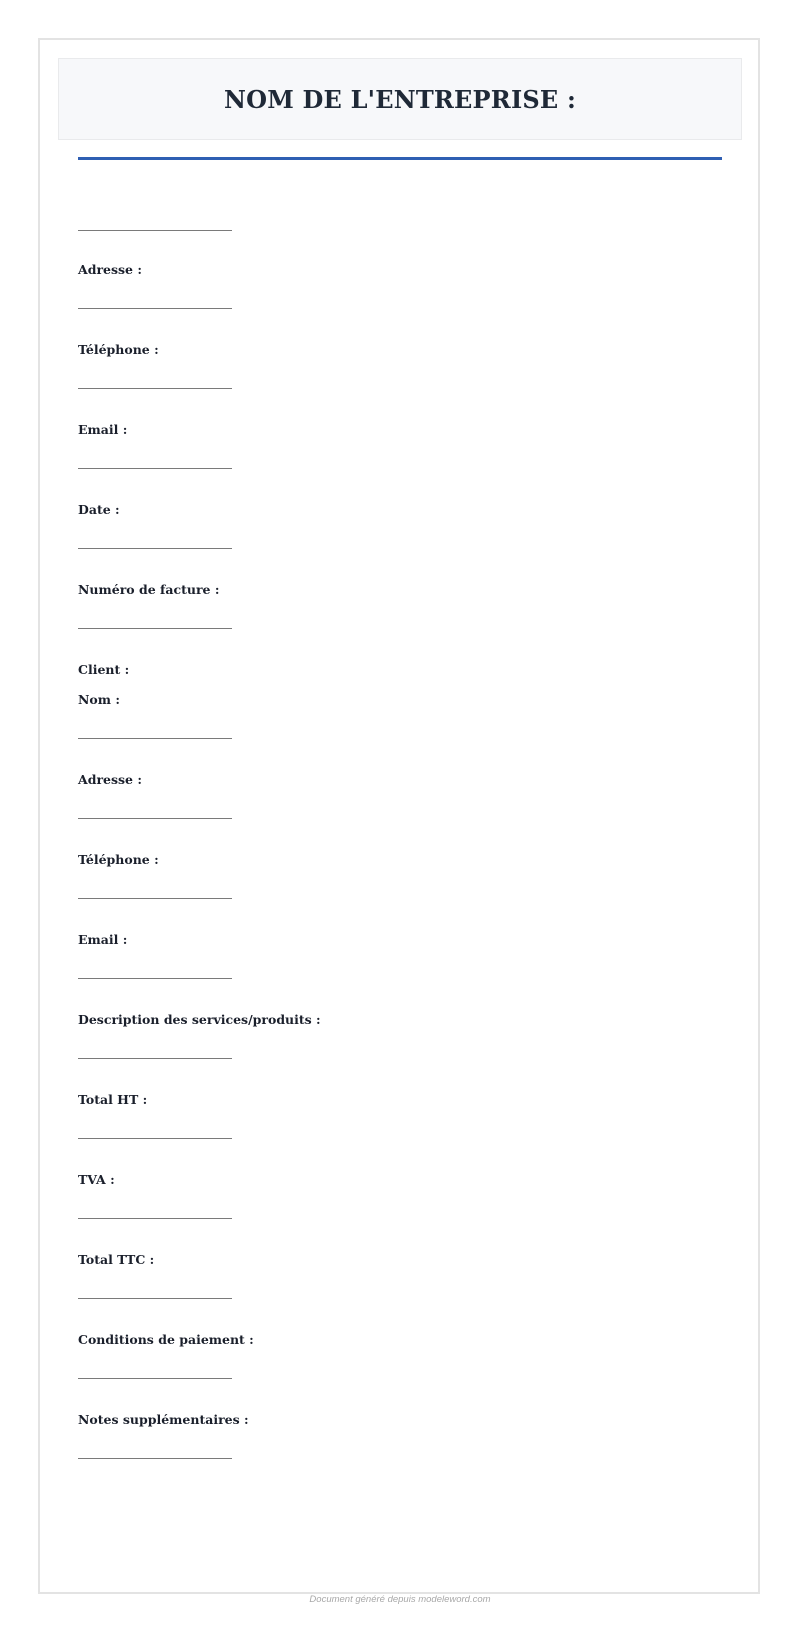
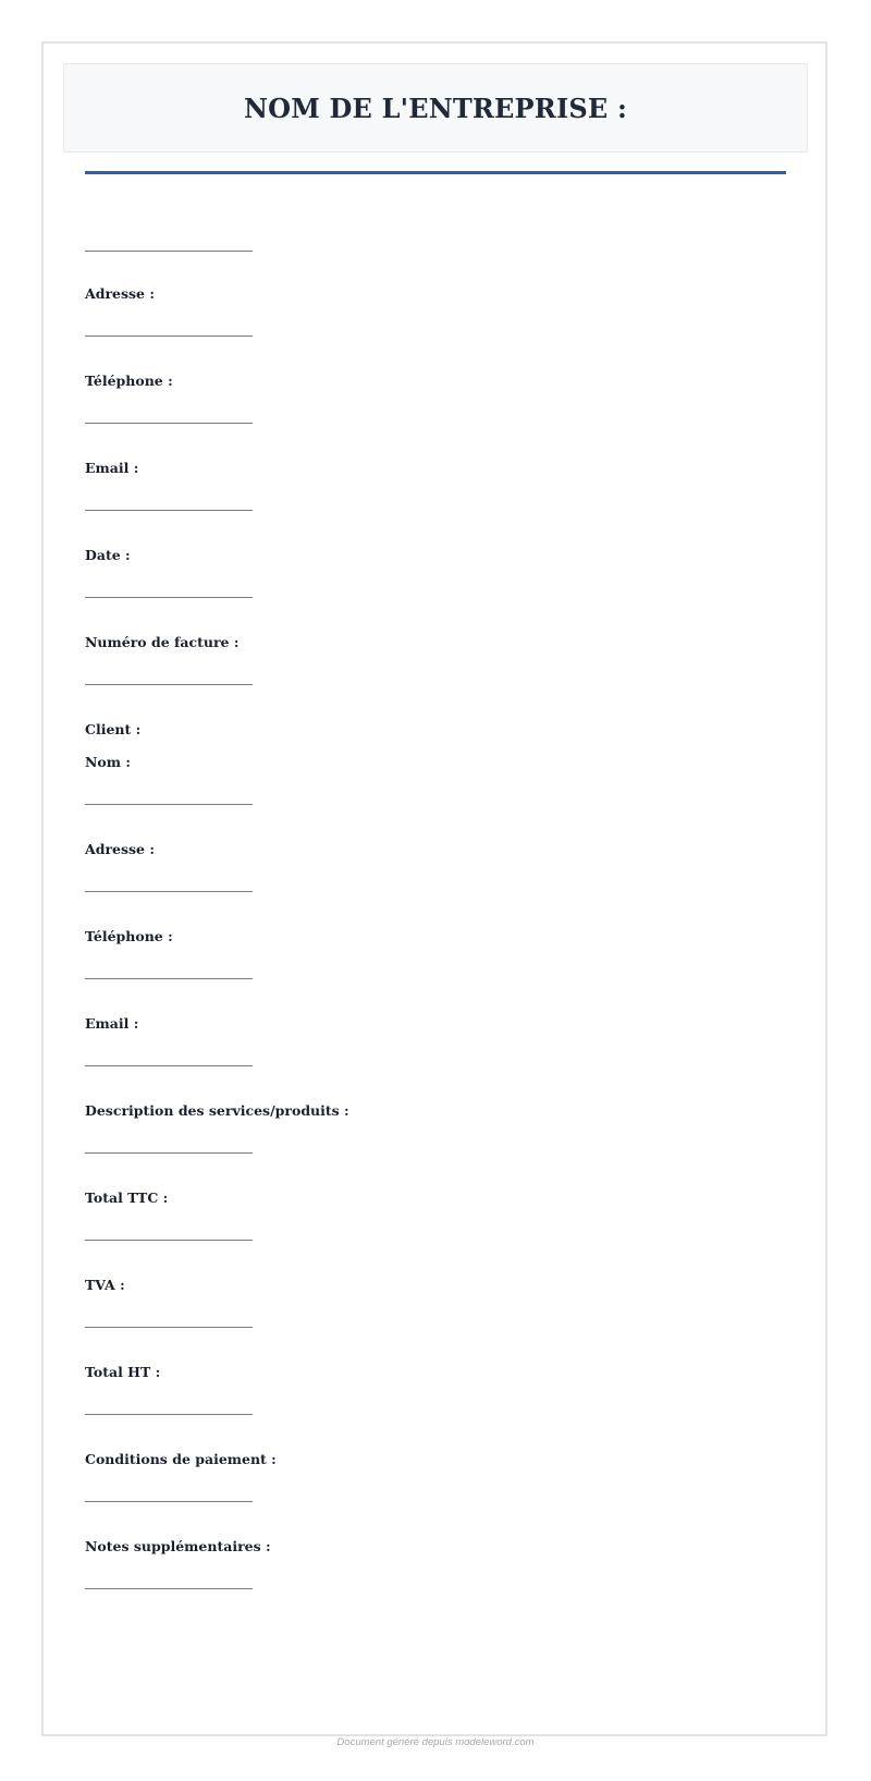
  NOM DE L'ENTREPRISE :
  Adresse :
  Téléphone :
  Email :
  Date :
  Numéro de facture :
  Client :
  Nom :
  Adresse :
  Téléphone :
  Email :
  Description des services/produits :
- Total HT :
+ Total TTC :
  TVA :
- Total TTC :
+ Total HT :
  Conditions de paiement :
  Notes supplémentaires :
  Document généré depuis modeleword.com
